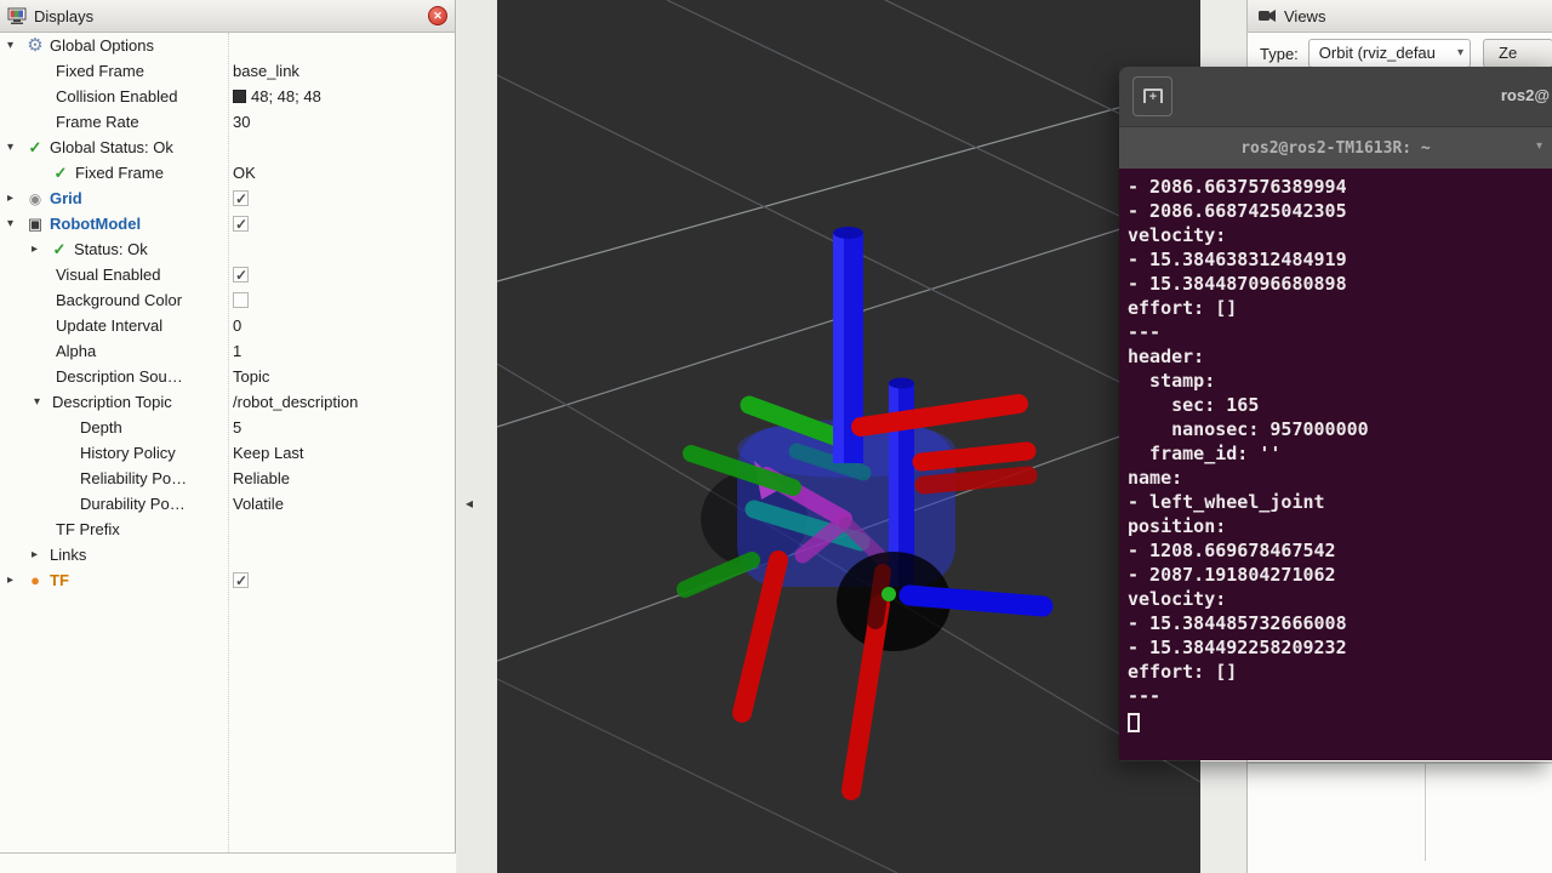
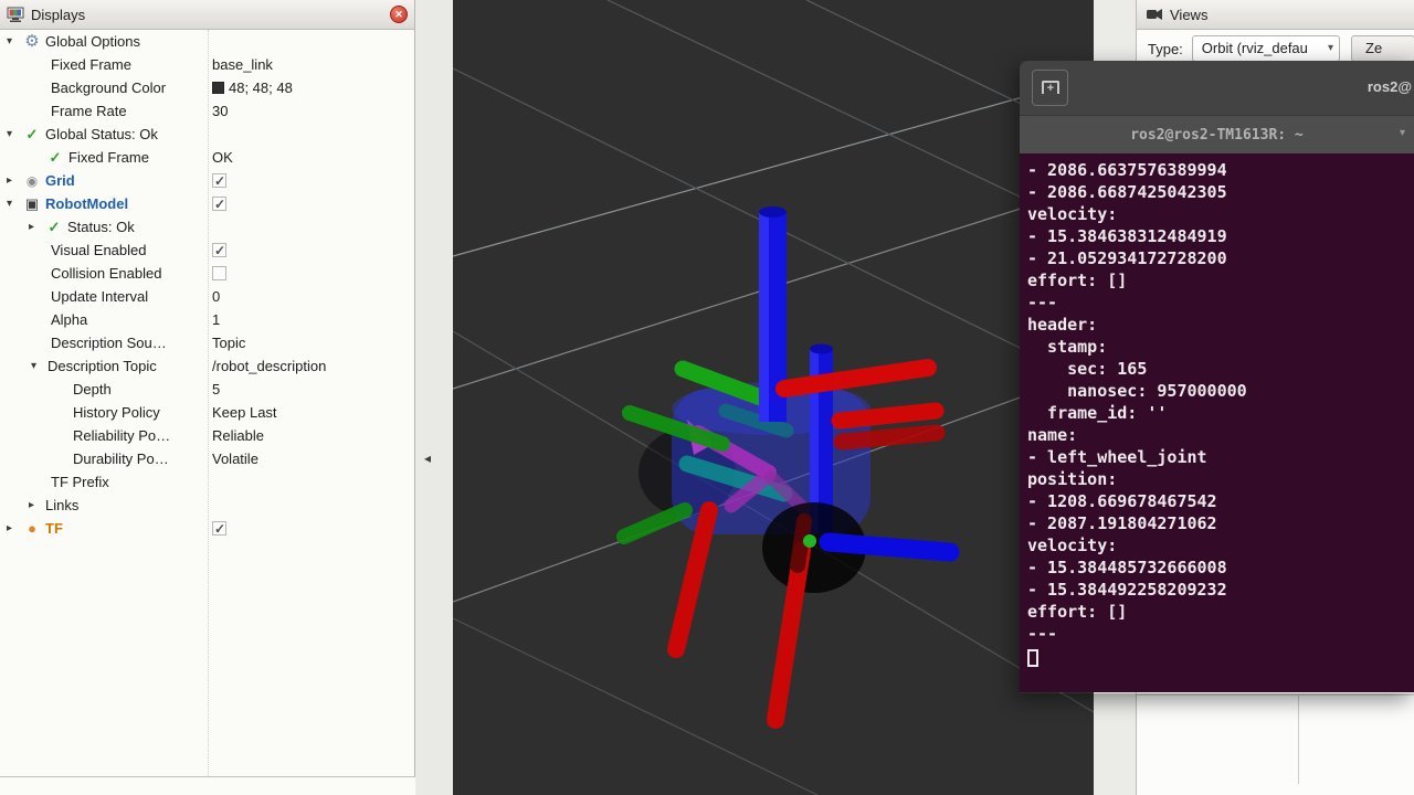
  Views
  Type:
  Orbit (rviz_defau
  ▾
  Ze
  Displays
  ✕
  ▾
  Global Options
  Fixed Frame
  base_link
- Collision Enabled
+ Background Color
  48; 48; 48
  Frame Rate
  30
  ▾
  Global Status: Ok
  Fixed Frame
  OK
  ▸
  Grid
  ▾
  RobotModel
  ▸
  Status: Ok
  Visual Enabled
- Background Color
+ Collision Enabled
  Update Interval
  0
  Alpha
  1
  Description Sou…
  Topic
  ▾
  Description Topic
  /robot_description
  Depth
  5
  History Policy
  Keep Last
  Reliability Po…
  Reliable
  Durability Po…
  Volatile
  TF Prefix
  ▸
  Links
  ▸
  TF
  ◂
  +
  ros2@
  ros2@ros2-TM1613R: ~
  ▾
  - 2086.6637576389994
  - 2086.6687425042305
  velocity:
  - 15.384638312484919
- - 15.384487096680898
+ - 21.052934172728200
  effort: []
  ---
  header:
  stamp:
  sec: 165
  nanosec: 957000000
  frame_id: ''
  name:
  - left_wheel_joint
  position:
  - 1208.669678467542
  - 2087.191804271062
  velocity:
  - 15.384485732666008
  - 15.384492258209232
  effort: []
  ---
